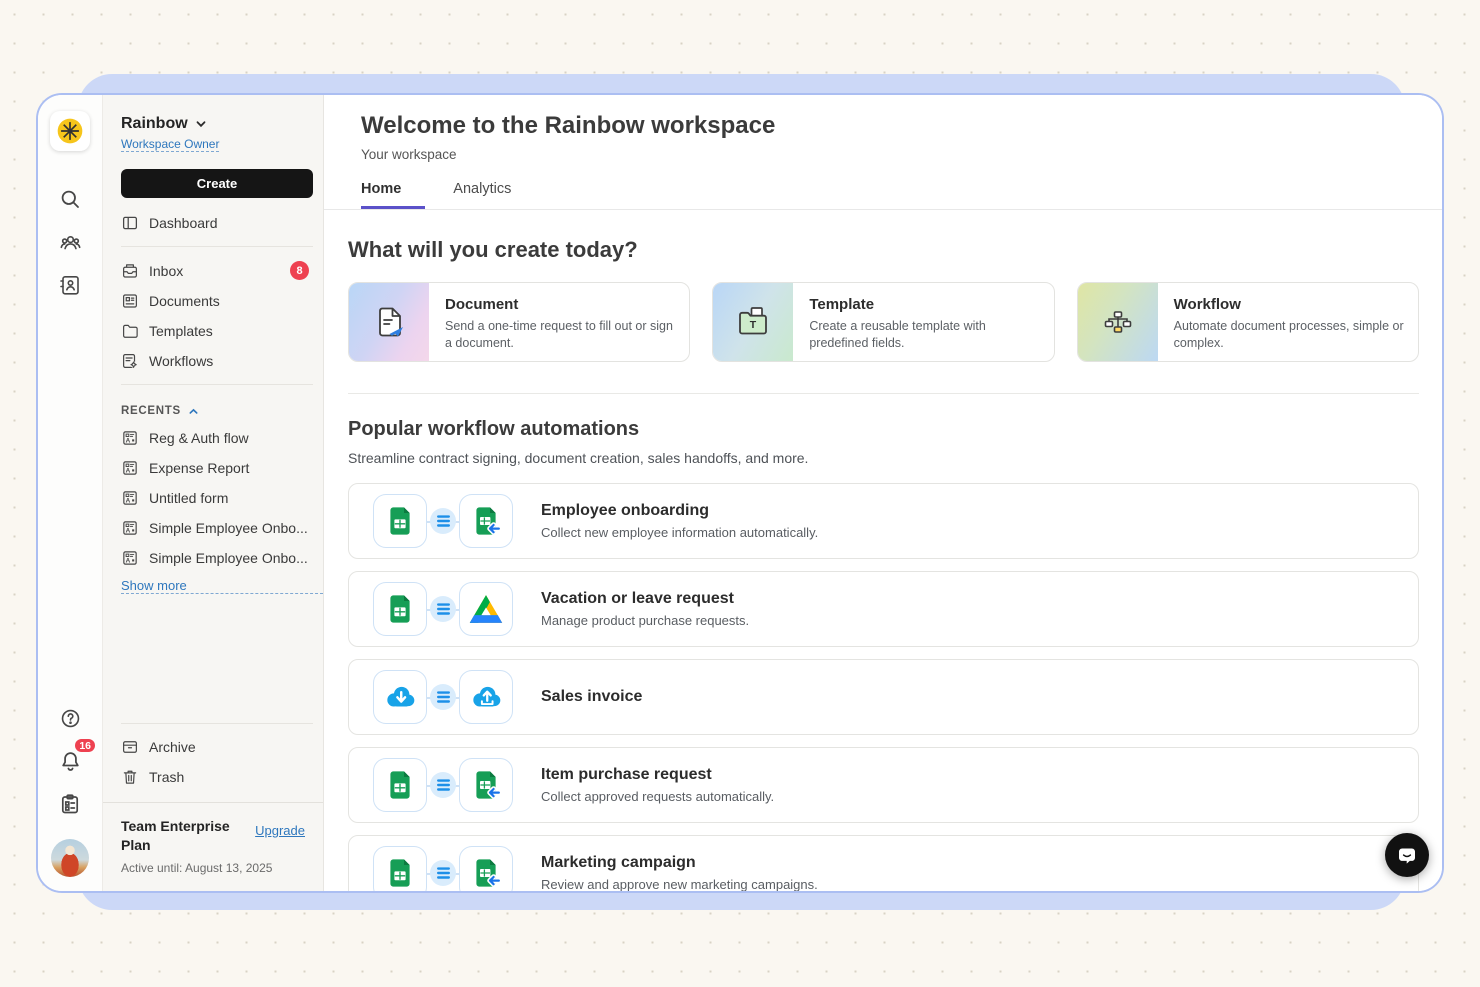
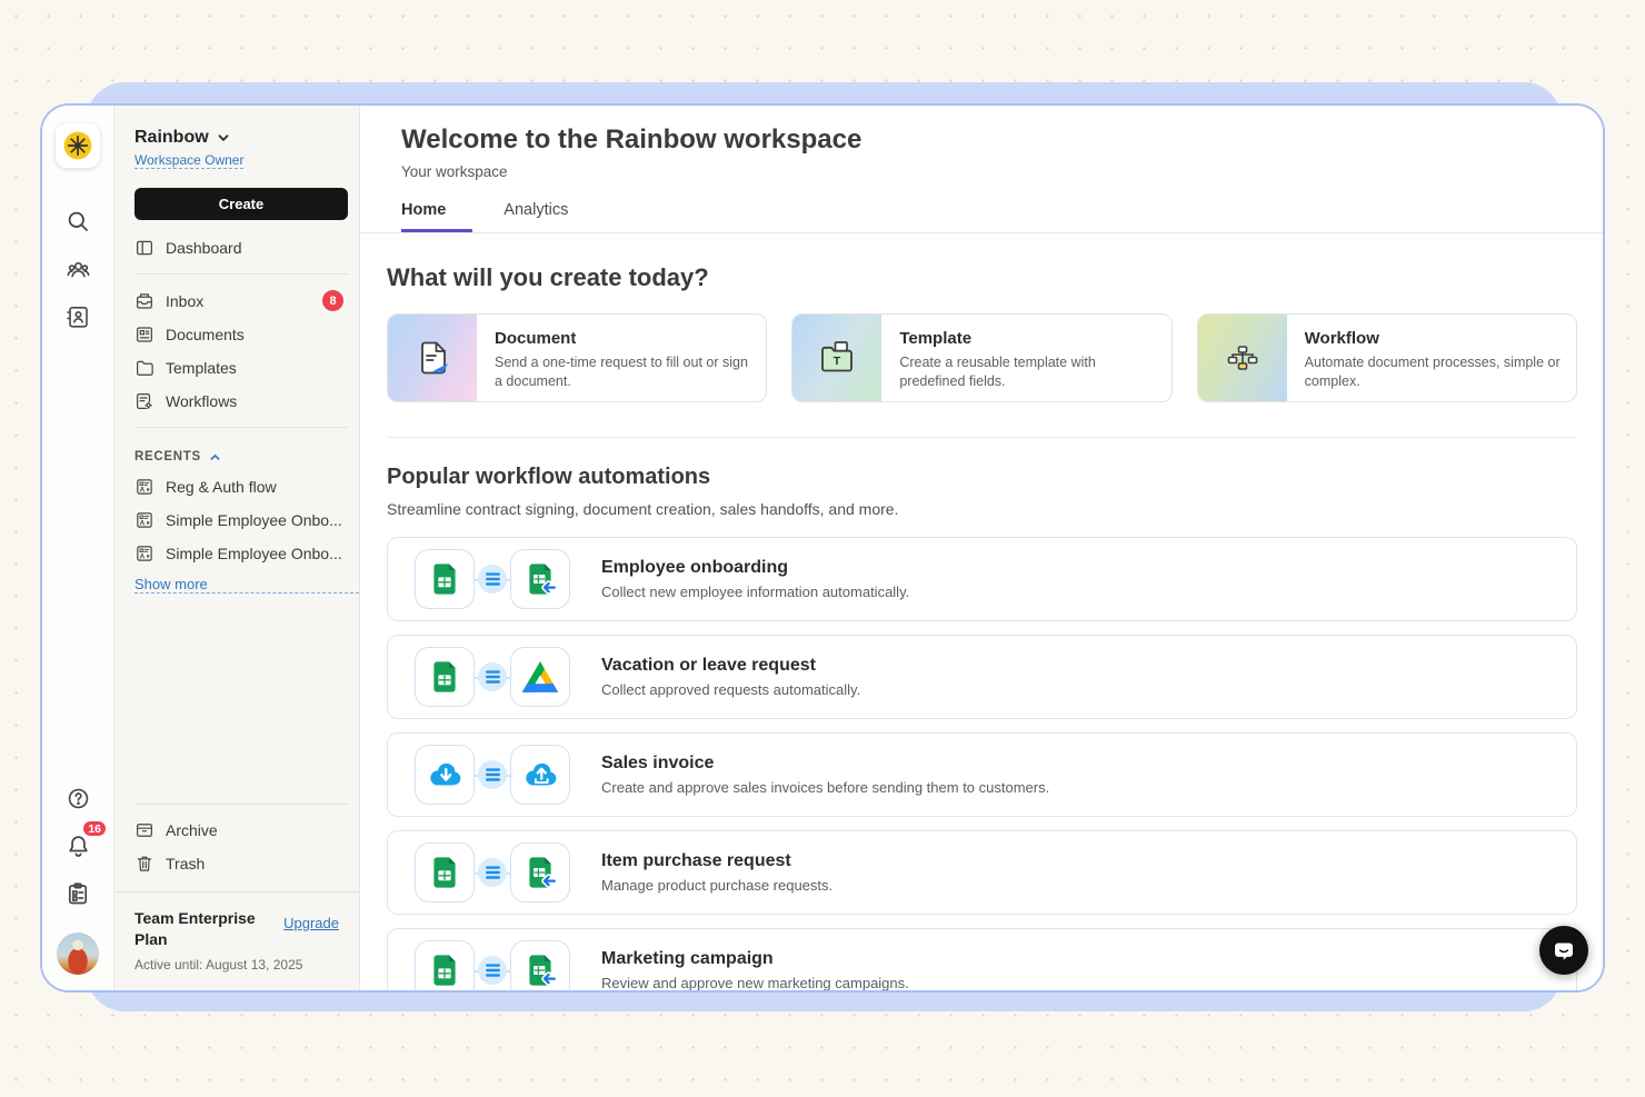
  16
  Rainbow
  Workspace Owner
  Create
  Dashboard
  Inbox
  8
  Documents
  Templates
  Workflows
  RECENTS
  Reg & Auth flow
- Expense Report
- Untitled form
  Simple Employee Onbo...
  Simple Employee Onbo...
  Show more
  Archive
  Trash
  Team Enterprise Plan
  Upgrade
  Active until: August 13, 2025
  Welcome to the Rainbow workspace
  Your workspace
  Home
  Analytics
  What will you create today?
  Document
  Send a one-time request to fill out or sign a document.
  T
  Template
  Create a reusable template with predefined fields.
  Workflow
  Automate document processes, simple or complex.
  Popular workflow automations
  Streamline contract signing, document creation, sales handoffs, and more.
  Employee onboarding
  Collect new employee information automatically.
  Vacation or leave request
- Manage product purchase requests.
+ Collect approved requests automatically.
  Sales invoice
+ Create and approve sales invoices before sending them to customers.
  Item purchase request
- Collect approved requests automatically.
+ Manage product purchase requests.
  Marketing campaign
  Review and approve new marketing campaigns.
